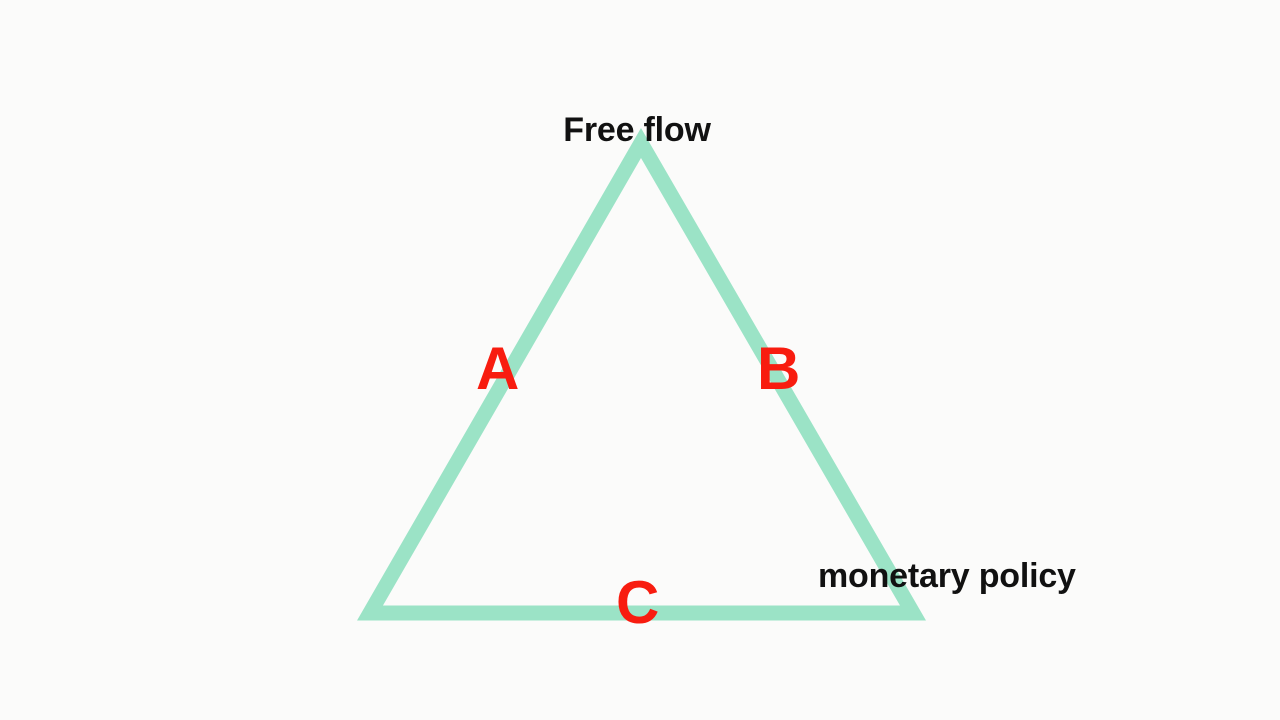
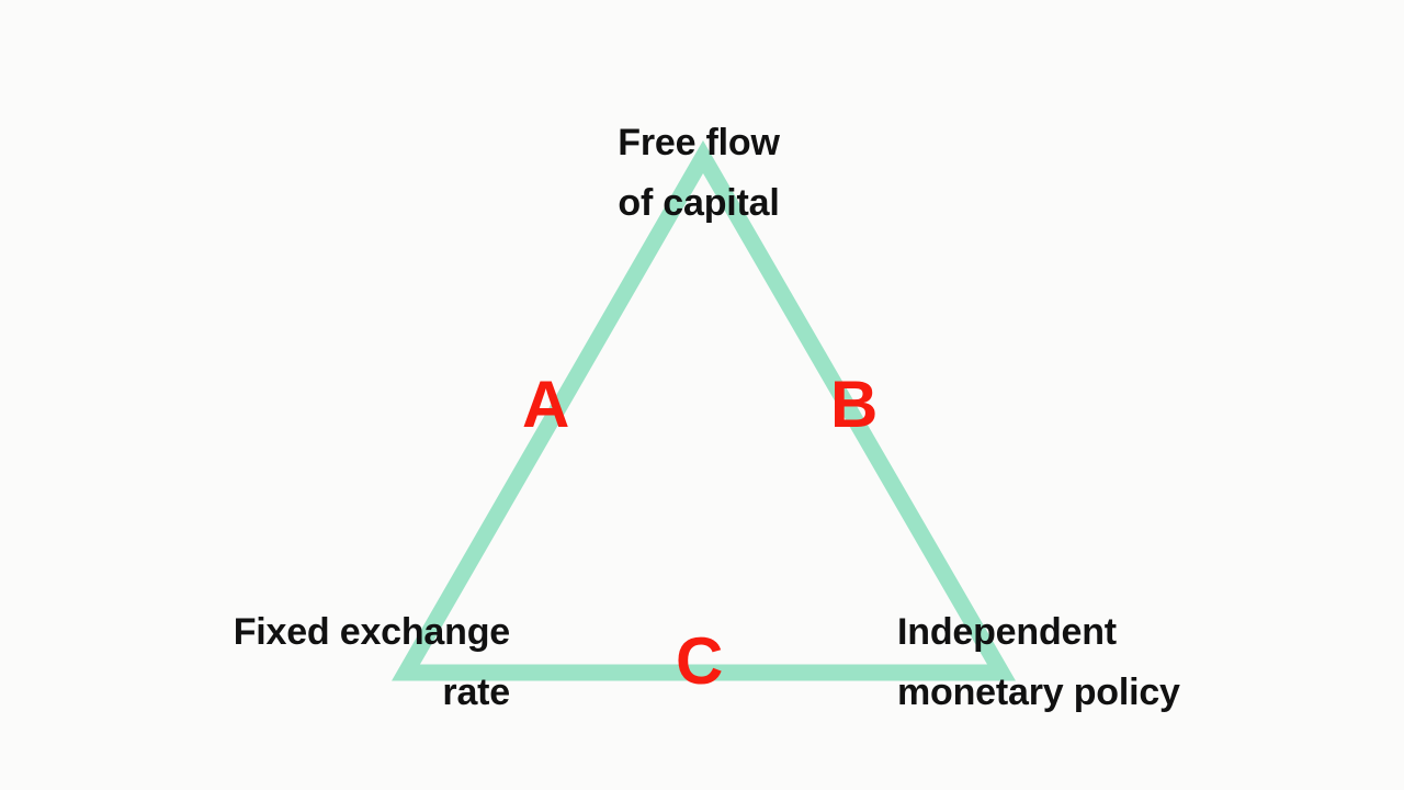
  Free flow
+ of capital
+ Fixed exchange
+ rate
+ Independent
  monetary policy
  A
  B
  C
